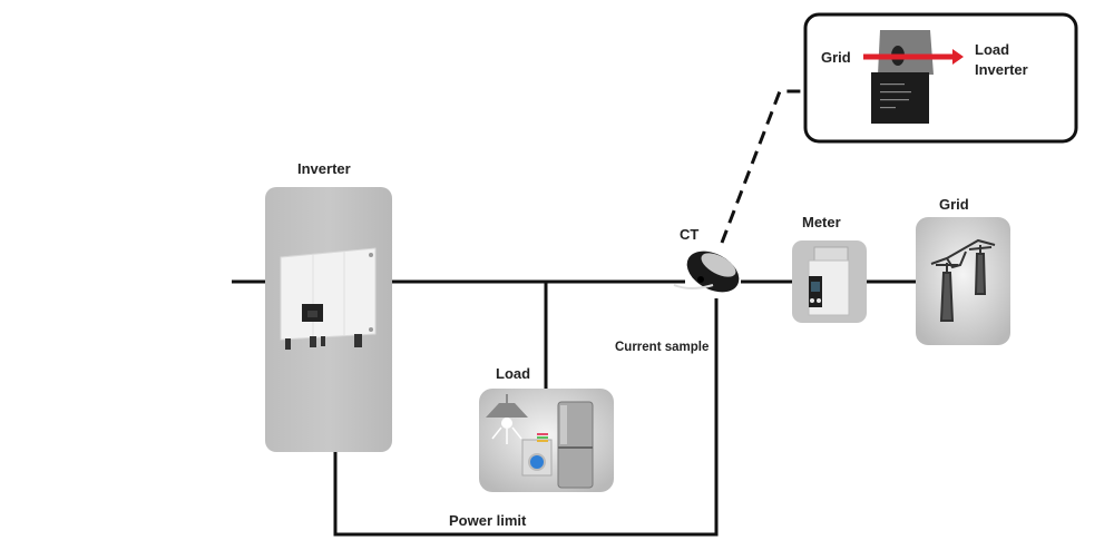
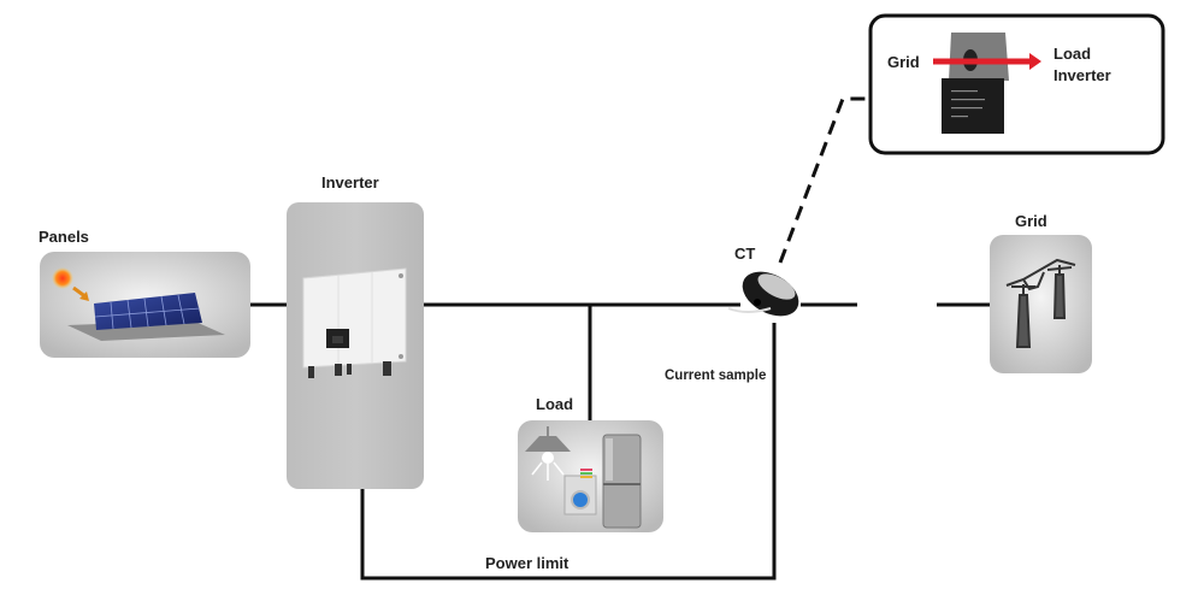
+ Panels
  Inverter
  Load
  CT
  Current sample
- Meter
  Grid
  Power limit
  Grid
  Load
  Inverter
